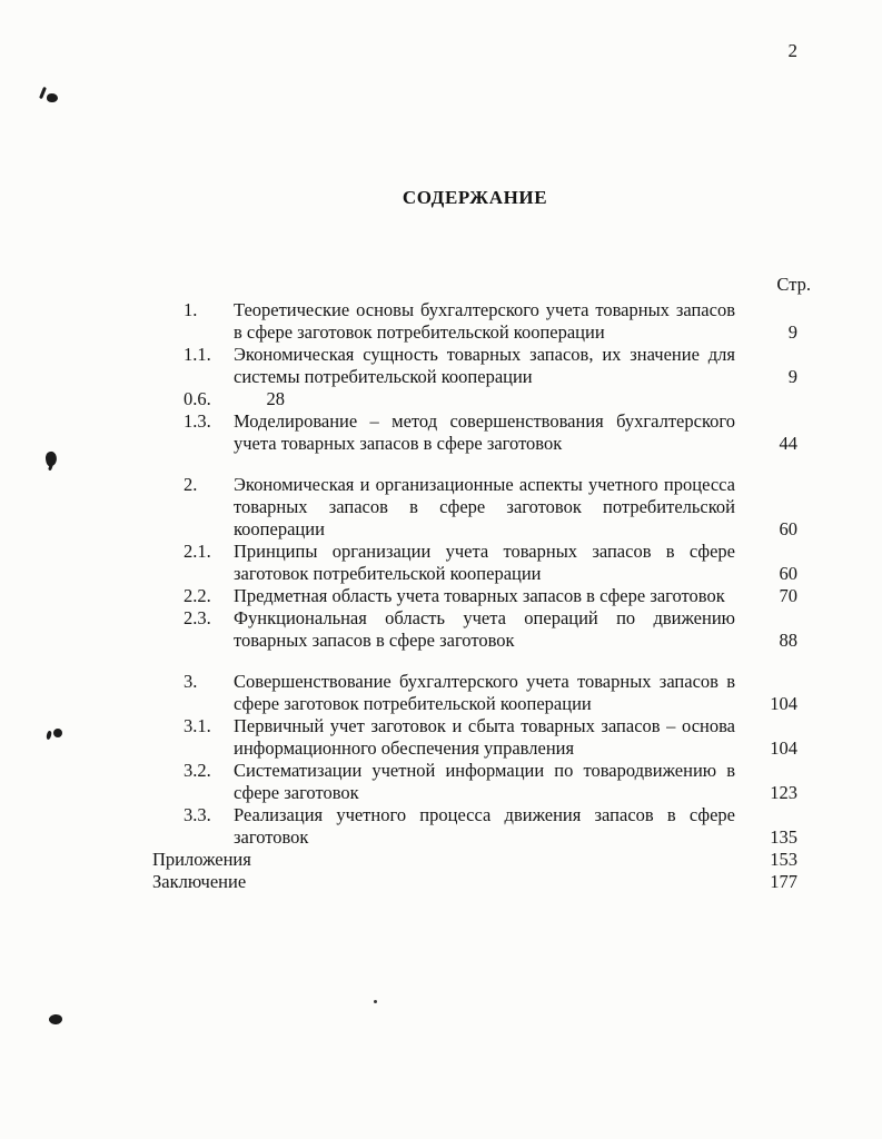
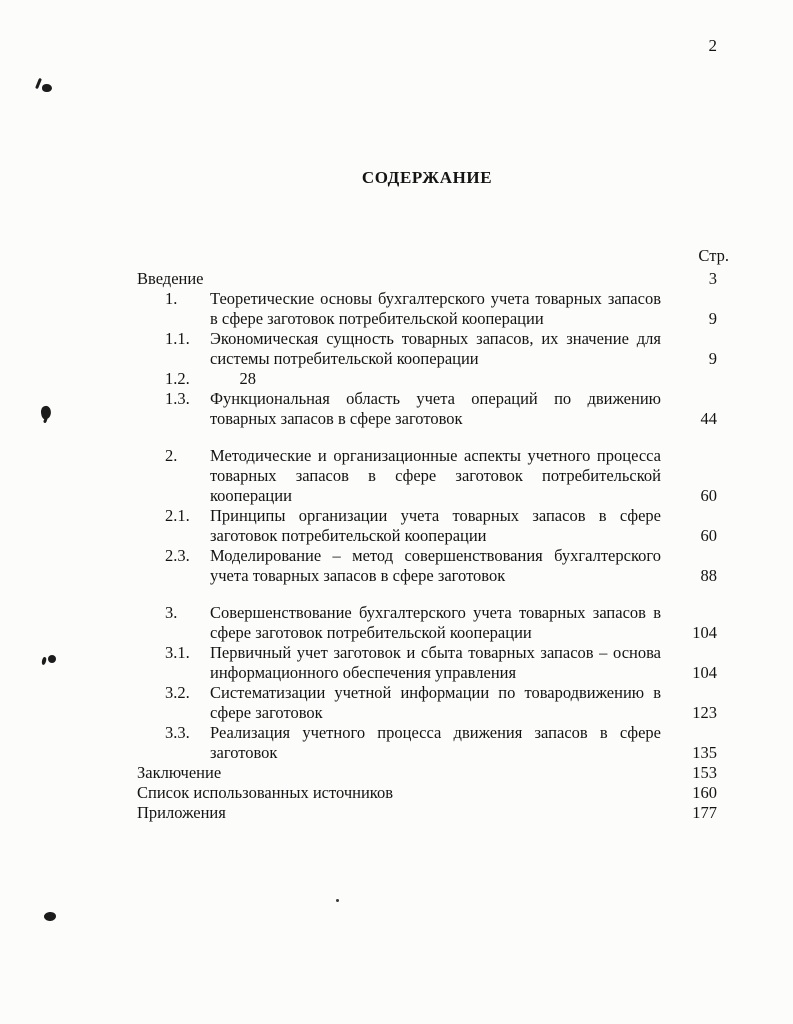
  2
  СОДЕРЖАНИЕ
  Стр.
+ Введение
+ 3
  1.
  Теоретические основы бухгалтерского учета товарных запасов в сфере заготовок потребительской кооперации
  9
  1.1.
  Экономическая сущность товарных запасов, их значение для системы потребительской кооперации
  9
- 0.6.
+ 1.2.
  28
  1.3.
- Моделирование – метод совершенствования бухгалтерского учета товарных запасов в сфере заготовок
+ Функциональная область учета операций по движению товарных запасов в сфере заготовок
  44
  2.
- Экономическая и организационные аспекты учетного процесса товарных запасов в сфере заготовок потребительской кооперации
+ Методические и организационные аспекты учетного процесса товарных запасов в сфере заготовок потребительской кооперации
  60
  2.1.
  Принципы организации учета товарных запасов в сфере заготовок потребительской кооперации
  60
- 2.2.
- Предметная область учета товарных запасов в сфере заготовок
- 70
  2.3.
- Функциональная область учета операций по движению товарных запасов в сфере заготовок
+ Моделирование – метод совершенствования бухгалтерского учета товарных запасов в сфере заготовок
  88
  3.
  Совершенствование бухгалтерского учета товарных запасов в сфере заготовок потребительской кооперации
  104
  3.1.
  Первичный учет заготовок и сбыта товарных запасов – основа информационного обеспечения управления
  104
  3.2.
  Систематизации учетной информации по товародвижению в сфере заготовок
  123
  3.3.
  Реализация учетного процесса движения запасов в сфере заготовок
  135
- Приложения
+ Заключение
  153
+ Список использованных источников
+ 160
- Заключение
+ Приложения
  177
